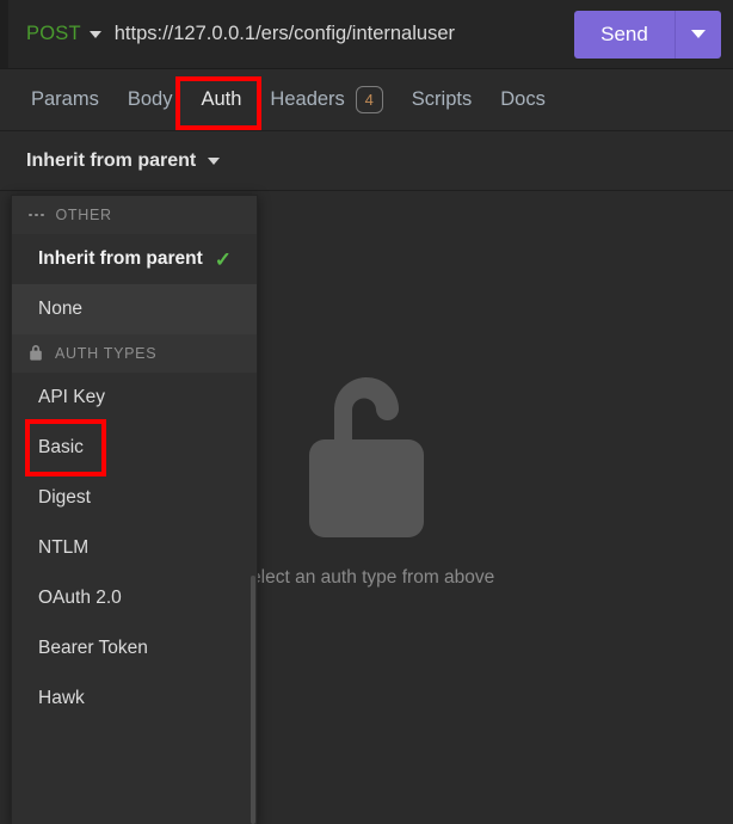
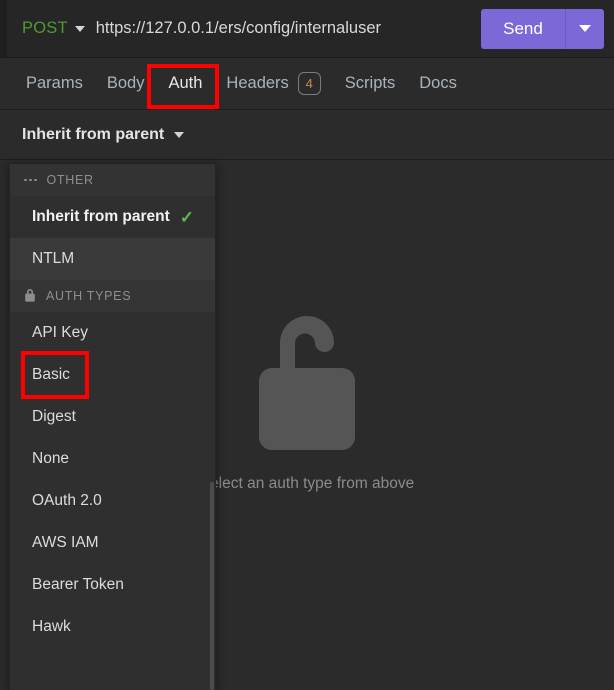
  POST
  https://127.0.0.1/ers/config/internaluser
  Send
  Params
  Body
  Auth
  Headers
  4
  Scripts
  Docs
  Inherit from parent
  lect an auth type from above
  OTHER
  Inherit from parent
  ✓
- None
+ NTLM
  AUTH TYPES
  API Key
  Basic
  Digest
- NTLM
+ None
  OAuth 2.0
+ AWS IAM
  Bearer Token
  Hawk
